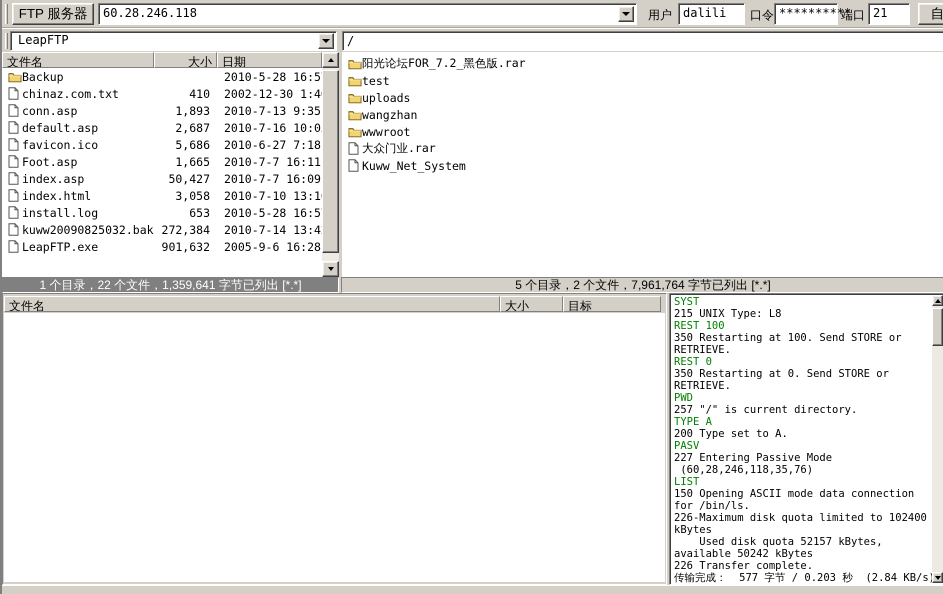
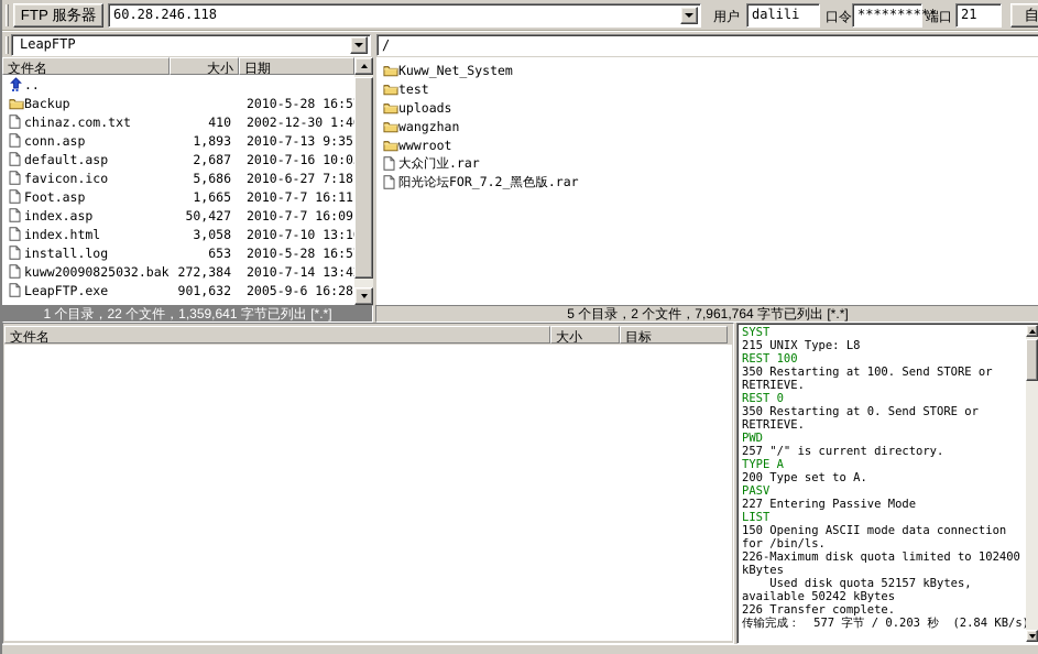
  FTP 服务器
  60.28.246.118
  用户
  dalili
  口令
  *********
  端口
  21
  LeapFTP
  /
  文件名
  大小
  日期
+ ..
  Backup
  2010-5-28 16:5
  chinaz.com.txt
  410
  2002-12-30 1:4
  conn.asp
  1,893
  2010-7-13 9:35
  default.asp
  2,687
  2010-7-16 10:0
  favicon.ico
  5,686
  2010-6-27 7:18
  Foot.asp
  1,665
  2010-7-7 16:11
  index.asp
  50,427
  2010-7-7 16:09
  index.html
  3,058
  2010-7-10 13:1
  install.log
  653
  2010-5-28 16:5
  kuww20090825032.ba
  272,384
  2010-7-14 13:4
  LeapFTP.exe
  901,632
  2005-9-6 16:28
- 阳光论坛FOR_7.2_黑色版.rar
+ Kuww_Net_System
  test
  uploads
  wangzhan
  wwwroot
  大众门业.rar
- Kuww_Net_System
+ 阳光论坛FOR_7.2_黑色版.rar
  1 个目录，22 个文件，1,359,641 字节已列出 [*.*]
  5 个目录，2 个文件，7,961,764 字节已列出 [*.*]
  文件名
  大小
  目标
  SYST
  215 UNIX Type: L8
  REST 100
  350 Restarting at 100. Send STORE or
  RETRIEVE.
  REST 0
  350 Restarting at 0. Send STORE or
  RETRIEVE.
  PWD
  257 "/" is current directory.
  TYPE A
  200 Type set to A.
  PASV
  227 Entering Passive Mode
- (60,28,246,118,35,76)
  LIST
  150 Opening ASCII mode data connection
  for /bin/ls.
  226-Maximum disk quota limited to 102400
  kBytes
  Used disk quota 52157 kBytes,
  available 50242 kBytes
  226 Transfer complete.
  传输完成： 577 字节 / 0.203 秒 (2.84 KB/s
